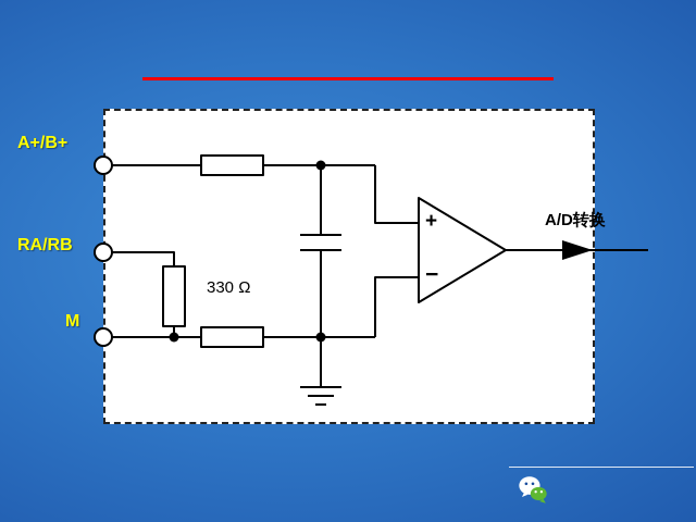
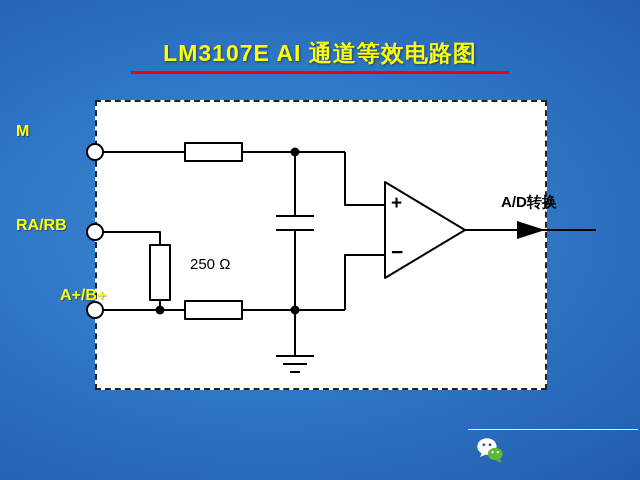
+ LM3107E AI 通道等效电路图
- A+/B+
+ M
  RA/RB
- M
+ A+/B+
- 330 Ω
+ 250 Ω
  +
  −
  A/D转换
